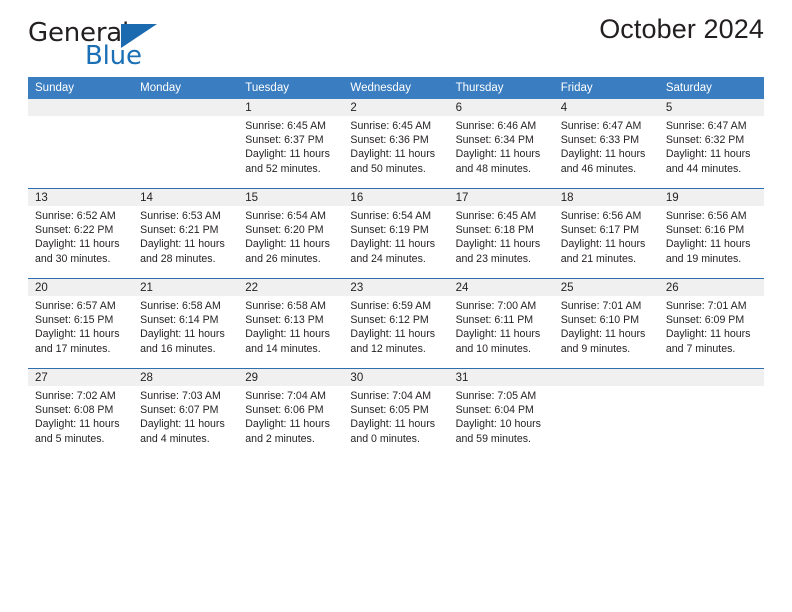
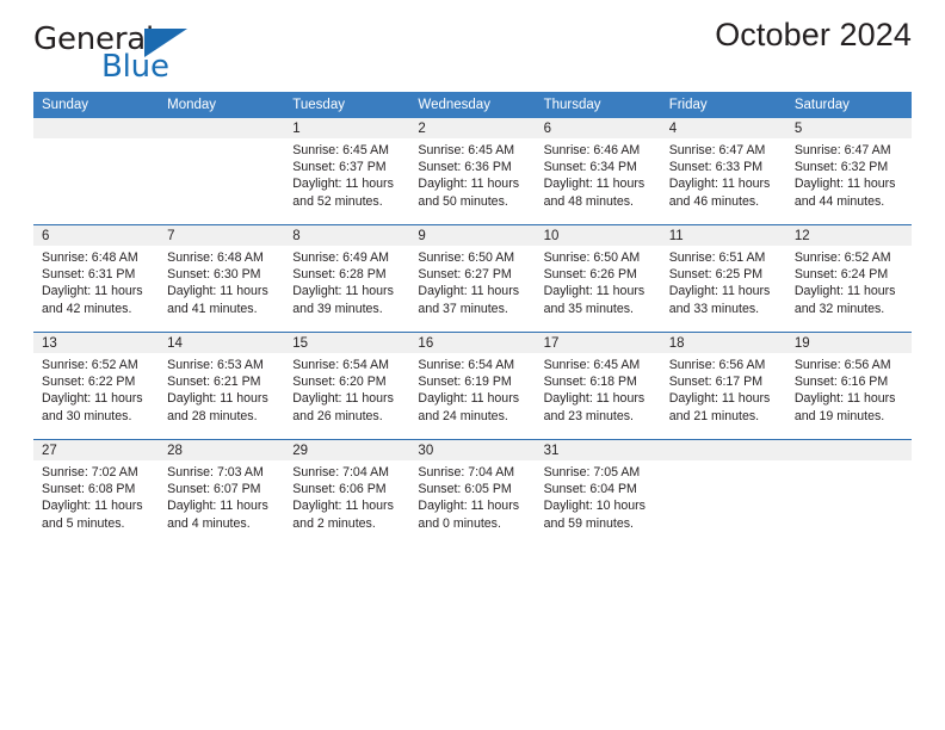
  General
  Blue
  October 2024
  Sunday	Monday	Tuesday	Wednesday	Thursday	Friday	Saturday
  		1Sunrise: 6:45 AMSunset: 6:37 PMDaylight: 11 hoursand 52 minutes.	2Sunrise: 6:45 AMSunset: 6:36 PMDaylight: 11 hoursand 50 minutes.	6Sunrise: 6:46 AMSunset: 6:34 PMDaylight: 11 hoursand 48 minutes.	4Sunrise: 6:47 AMSunset: 6:33 PMDaylight: 11 hoursand 46 minutes.	5Sunrise: 6:47 AMSunset: 6:32 PMDaylight: 11 hoursand 44 minutes.
+ 6Sunrise: 6:48 AMSunset: 6:31 PMDaylight: 11 hoursand 42 minutes.	7Sunrise: 6:48 AMSunset: 6:30 PMDaylight: 11 hoursand 41 minutes.	8Sunrise: 6:49 AMSunset: 6:28 PMDaylight: 11 hoursand 39 minutes.	9Sunrise: 6:50 AMSunset: 6:27 PMDaylight: 11 hoursand 37 minutes.	10Sunrise: 6:50 AMSunset: 6:26 PMDaylight: 11 hoursand 35 minutes.	11Sunrise: 6:51 AMSunset: 6:25 PMDaylight: 11 hoursand 33 minutes.	12Sunrise: 6:52 AMSunset: 6:24 PMDaylight: 11 hoursand 32 minutes.
  13Sunrise: 6:52 AMSunset: 6:22 PMDaylight: 11 hoursand 30 minutes.	14Sunrise: 6:53 AMSunset: 6:21 PMDaylight: 11 hoursand 28 minutes.	15Sunrise: 6:54 AMSunset: 6:20 PMDaylight: 11 hoursand 26 minutes.	16Sunrise: 6:54 AMSunset: 6:19 PMDaylight: 11 hoursand 24 minutes.	17Sunrise: 6:45 AMSunset: 6:18 PMDaylight: 11 hoursand 23 minutes.	18Sunrise: 6:56 AMSunset: 6:17 PMDaylight: 11 hoursand 21 minutes.	19Sunrise: 6:56 AMSunset: 6:16 PMDaylight: 11 hoursand 19 minutes.
- 20Sunrise: 6:57 AMSunset: 6:15 PMDaylight: 11 hoursand 17 minutes.	21Sunrise: 6:58 AMSunset: 6:14 PMDaylight: 11 hoursand 16 minutes.	22Sunrise: 6:58 AMSunset: 6:13 PMDaylight: 11 hoursand 14 minutes.	23Sunrise: 6:59 AMSunset: 6:12 PMDaylight: 11 hoursand 12 minutes.	24Sunrise: 7:00 AMSunset: 6:11 PMDaylight: 11 hoursand 10 minutes.	25Sunrise: 7:01 AMSunset: 6:10 PMDaylight: 11 hoursand 9 minutes.	26Sunrise: 7:01 AMSunset: 6:09 PMDaylight: 11 hoursand 7 minutes.
  27Sunrise: 7:02 AMSunset: 6:08 PMDaylight: 11 hoursand 5 minutes.	28Sunrise: 7:03 AMSunset: 6:07 PMDaylight: 11 hoursand 4 minutes.	29Sunrise: 7:04 AMSunset: 6:06 PMDaylight: 11 hoursand 2 minutes.	30Sunrise: 7:04 AMSunset: 6:05 PMDaylight: 11 hoursand 0 minutes.	31Sunrise: 7:05 AMSunset: 6:04 PMDaylight: 10 hoursand 59 minutes.
